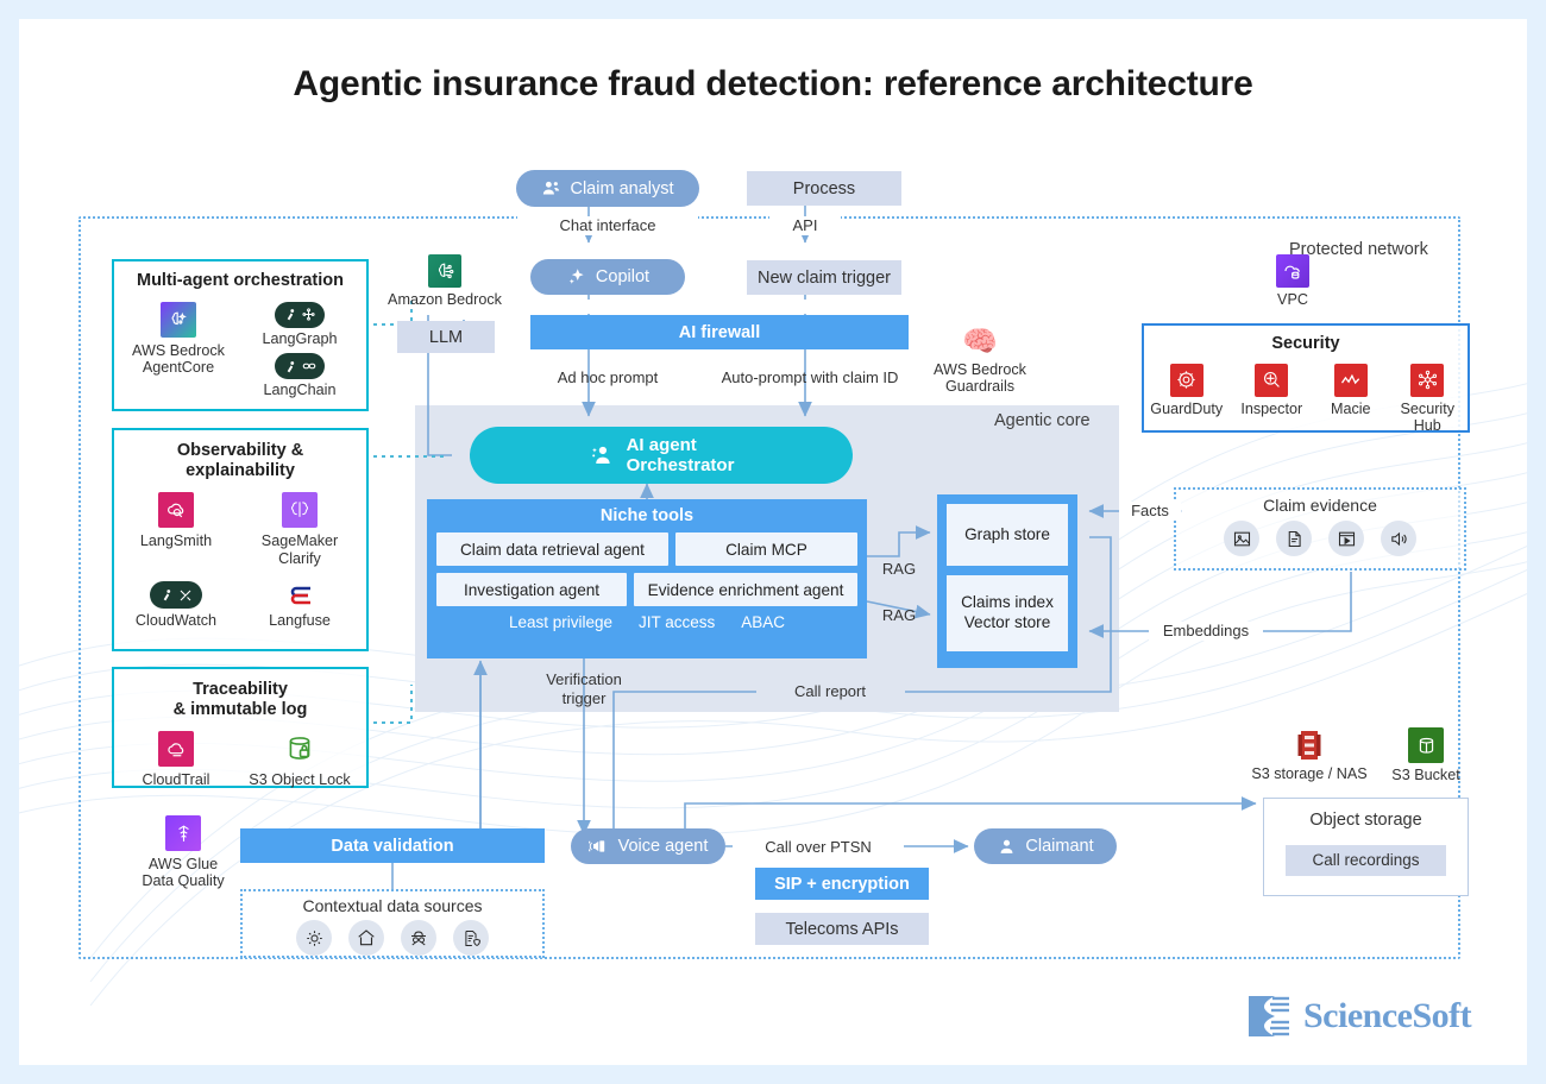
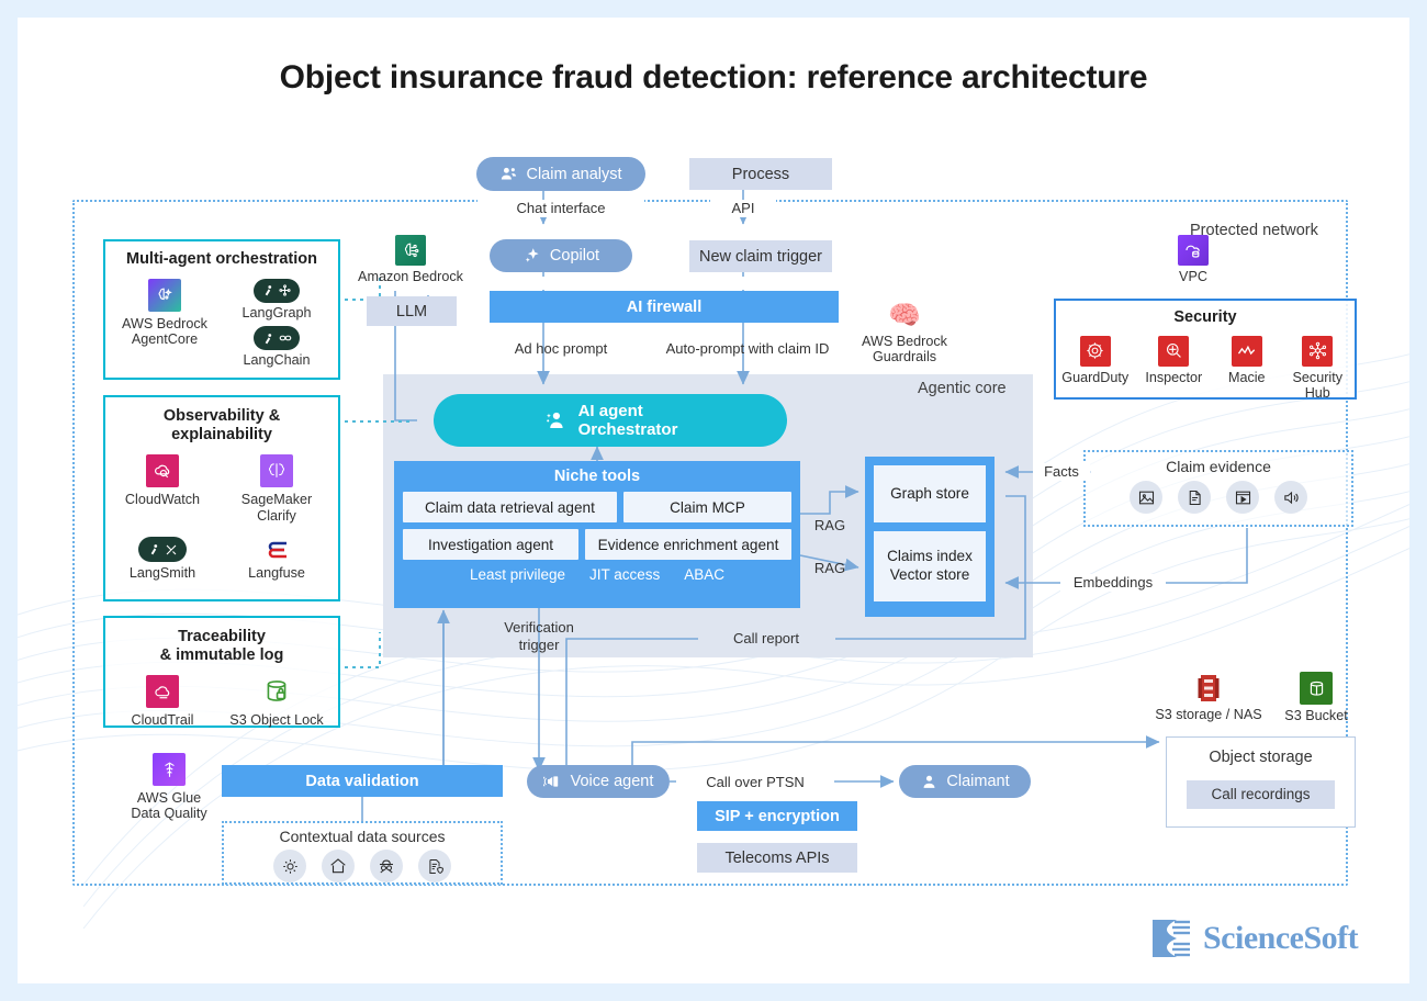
- Agentic insurance fraud detection: reference architecture
+ Object insurance fraud detection: reference architecture
  Protected network
  VPC
  Agentic core
  Claim analyst
  Process
  Chat interface
  API
  Copilot
  New claim trigger
  AI firewall
  Ad hoc prompt
  Auto-prompt with claim ID
  Amazon Bedrock
  LLM
  🧠
  AWS Bedrock
  Guardrails
  AI agent
  Orchestrator
  Niche tools
  Claim data retrieval agent
  Claim MCP
  Investigation agent
  Evidence enrichment agent
  Least privilege
  JIT access
  ABAC
  RAG
  RAG
  Graph store
  Claims index
  Vector store
  Claim evidence
  Facts
  Embeddings
  Call report
  Verification
  trigger
  Security
  GuardDuty
  Inspector
  Macie
  Security
  Hub
  Multi-agent orchestration
  AWS Bedrock
  AgentCore
  LangGraph
  LangChain
  Observability &
  explainability
- LangSmith
+ CloudWatch
  SageMaker
  Clarify
- CloudWatch
+ LangSmith
  Langfuse
  Traceability
  & immutable log
  CloudTrail
  S3 Object Lock
  AWS Glue
  Data Quality
  Data validation
  Contextual data sources
  Voice agent
  Call over PTSN
  SIP + encryption
  Telecoms APIs
  Claimant
  S3 storage / NAS
  S3 Bucket
  Object storage
  Call recordings
  ScienceSoft
